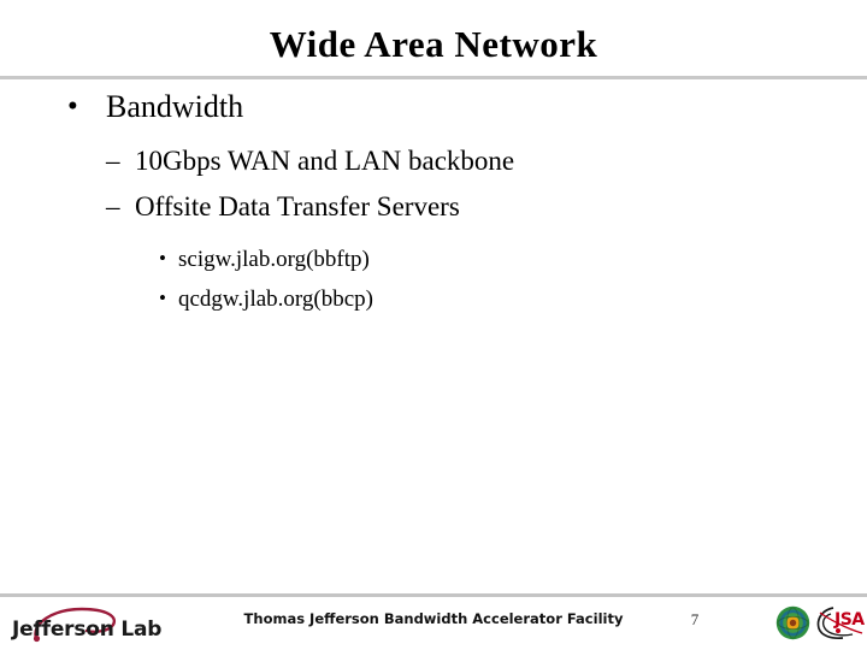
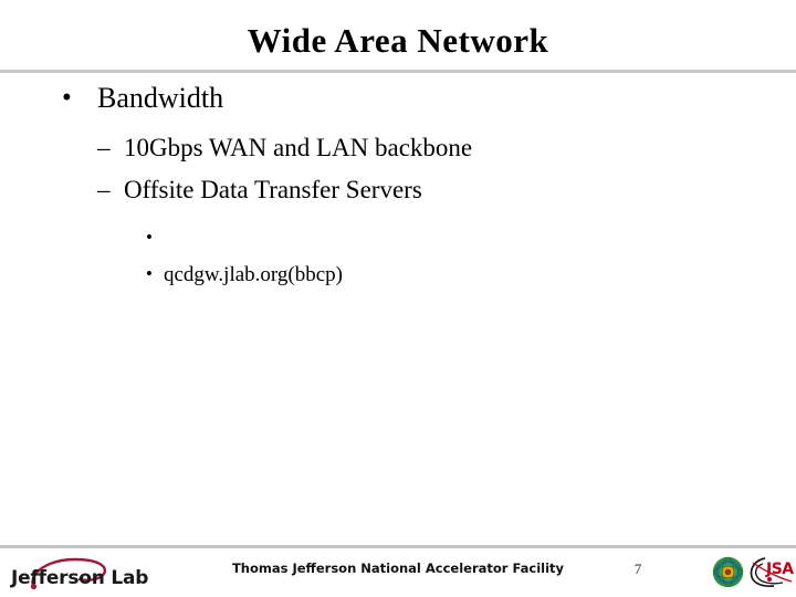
  Wide Area Network
  •
  Bandwidth
  –
  10Gbps WAN and LAN backbone
  –
  Offsite Data Transfer Servers
  •
- scigw.jlab.org(bbftp)
  •
  qcdgw.jlab.org(bbcp)
  Jefferson Lab
- Thomas Jefferson Bandwidth Accelerator Facility
+ Thomas Jefferson National Accelerator Facility
  7
  JSA
